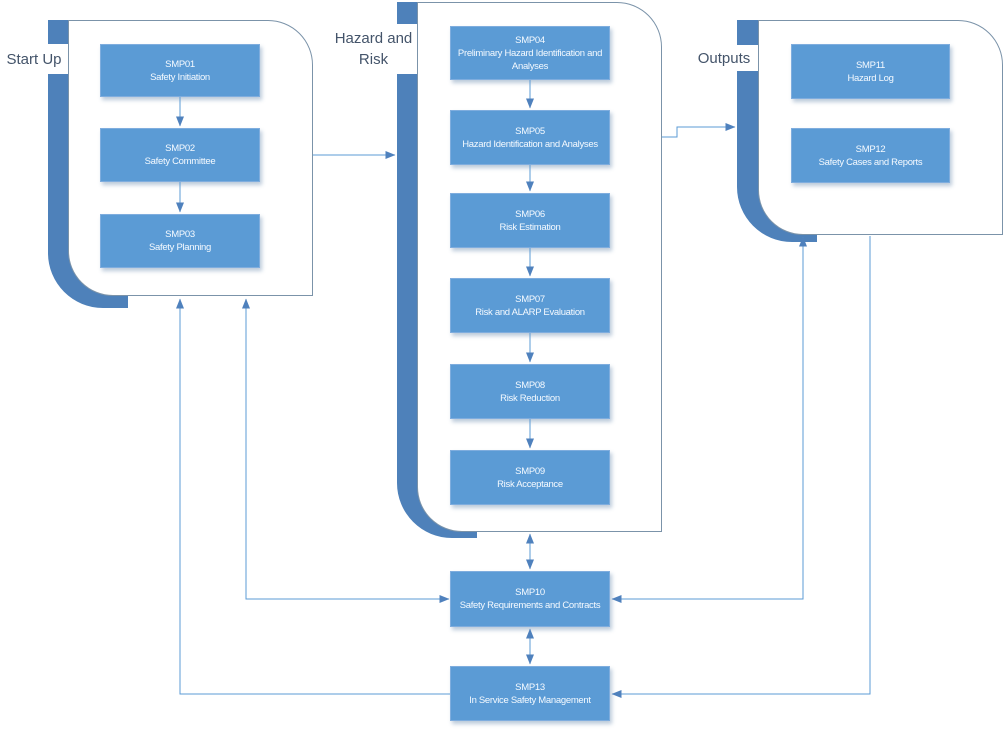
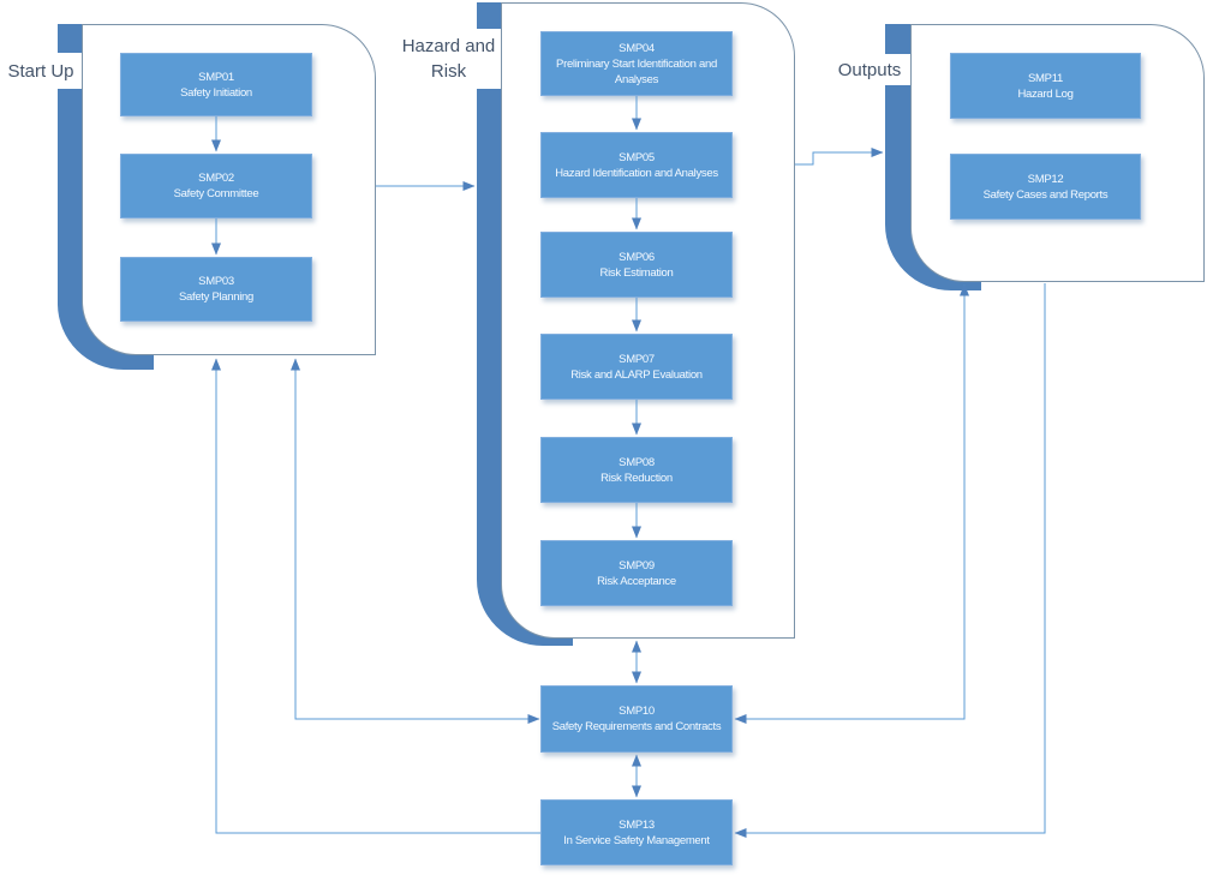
  Start Up
  Hazard and Risk
  Outputs
  SMP01
  Safety Initiation
  SMP02
  Safety Committee
  SMP03
  Safety Planning
  SMP04
- Preliminary Hazard Identification and Analyses
+ Preliminary Start Identification and Analyses
  SMP05
  Hazard Identification and Analyses
  SMP06
  Risk Estimation
  SMP07
  Risk and ALARP Evaluation
  SMP08
  Risk Reduction
  SMP09
  Risk Acceptance
  SMP11
  Hazard Log
  SMP12
  Safety Cases and Reports
  SMP10
  Safety Requirements and Contracts
  SMP13
  In Service Safety Management
